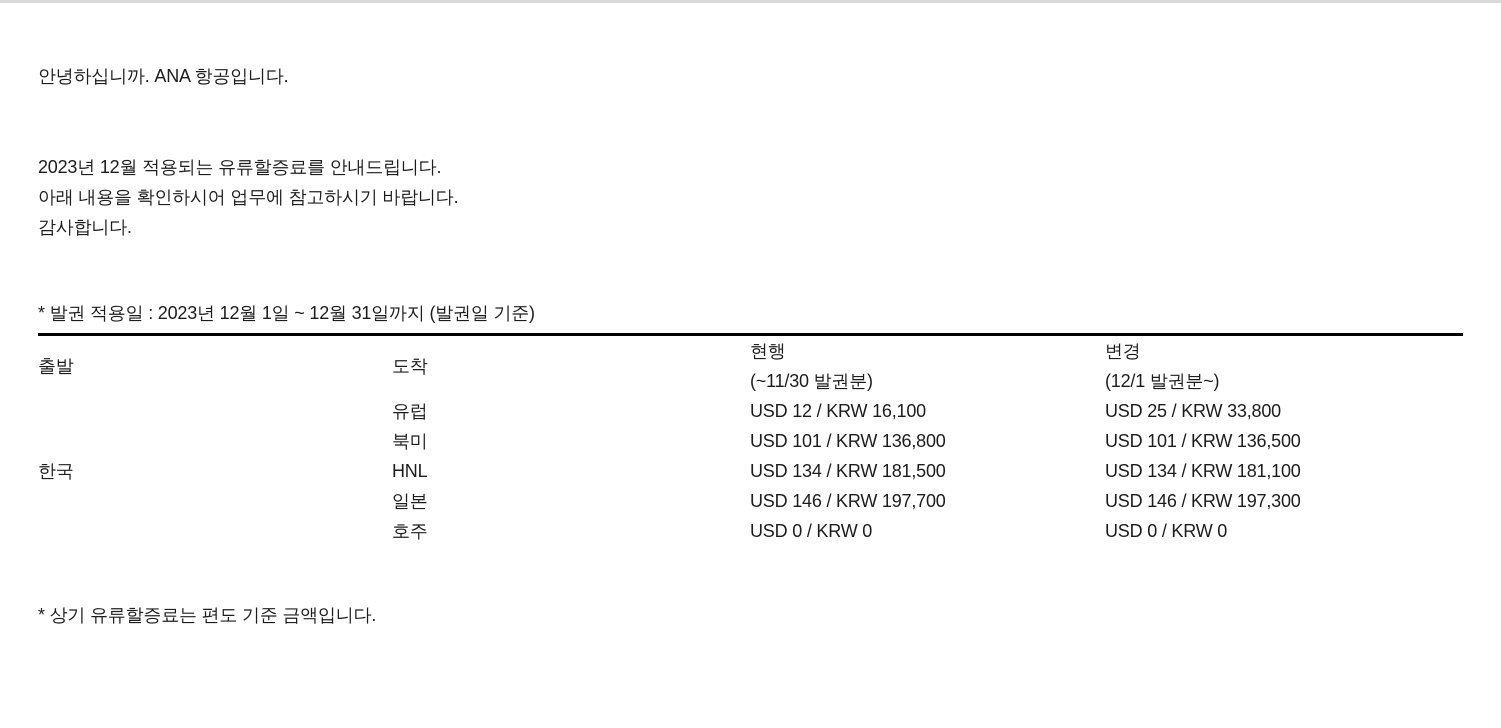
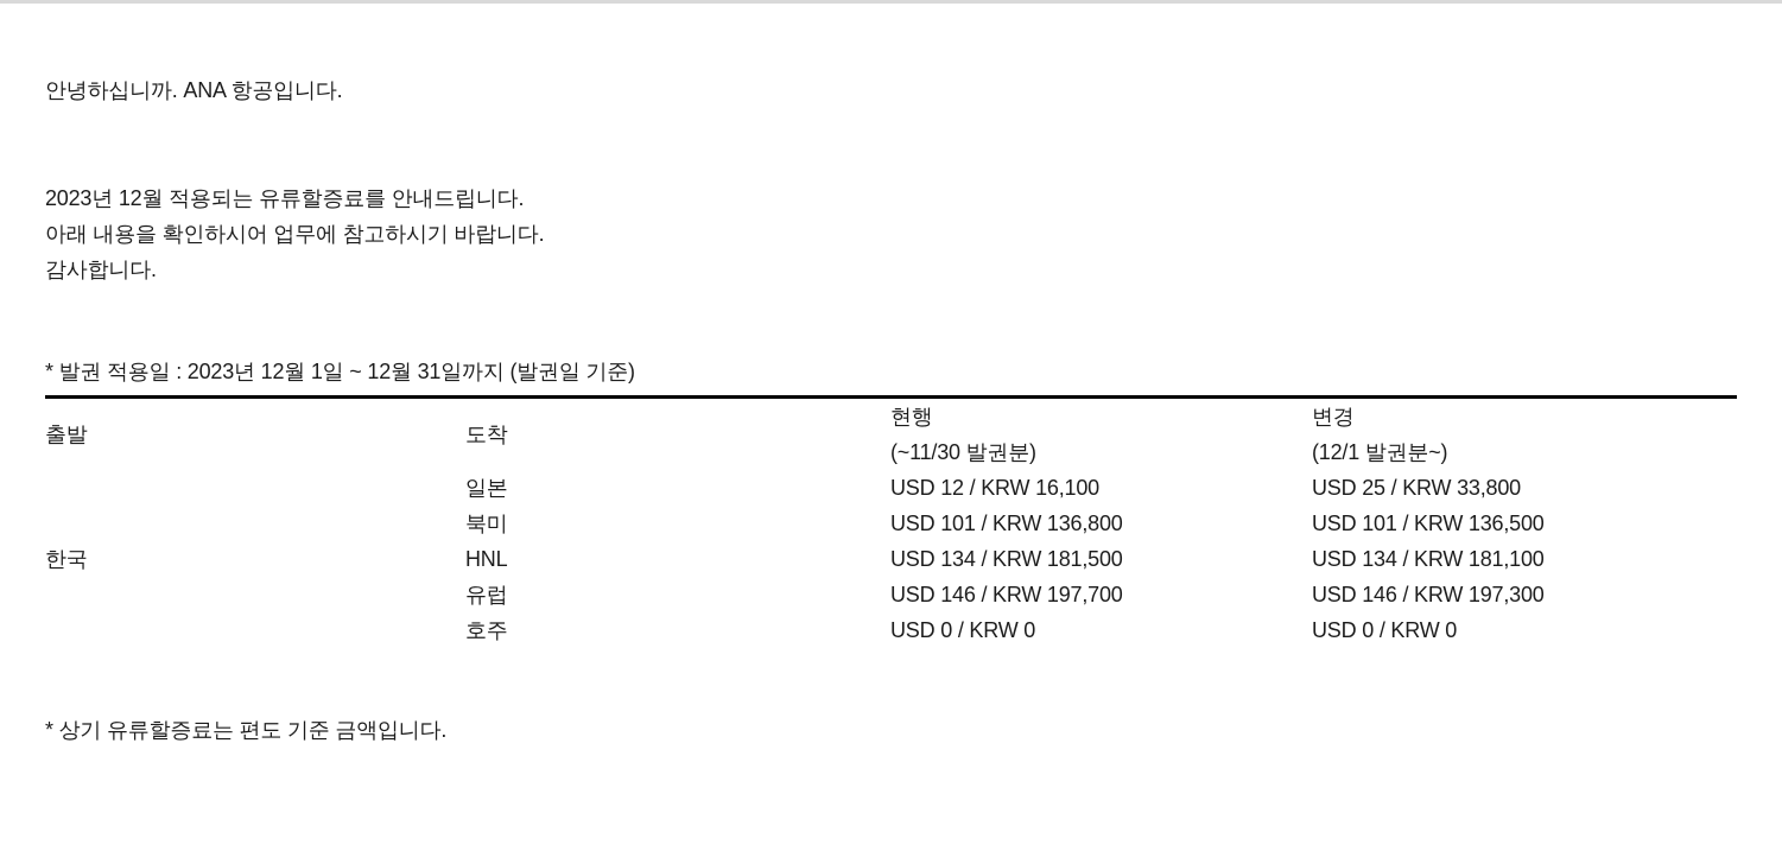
  안녕하십니까. ANA 항공입니다.
  2023년 12월 적용되는 유류할증료를 안내드립니다.
  아래 내용을 확인하시어 업무에 참고하시기 바랍니다.
  감사합니다.
  * 발권 적용일 : 2023년 12월 1일 ~ 12월 31일까지 (발권일 기준)
  출발	도착	현행 (~11/30 발권분)	변경 (12/1 발권분~)
- 한국	유럽	USD 12 / KRW 16,100	USD 25 / KRW 33,800
+ 한국	일본	USD 12 / KRW 16,100	USD 25 / KRW 33,800
  북미	USD 101 / KRW 136,800	USD 101 / KRW 136,500
  HNL	USD 134 / KRW 181,500	USD 134 / KRW 181,100
- 일본	USD 146 / KRW 197,700	USD 146 / KRW 197,300
+ 유럽	USD 146 / KRW 197,700	USD 146 / KRW 197,300
  호주	USD 0 / KRW 0	USD 0 / KRW 0
  * 상기 유류할증료는 편도 기준 금액입니다.
